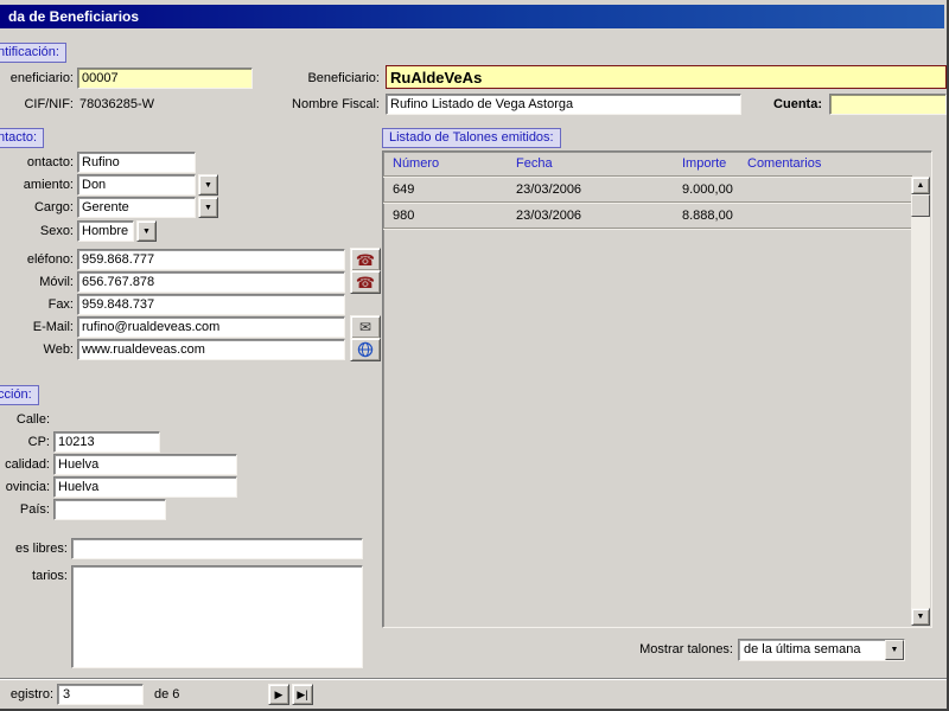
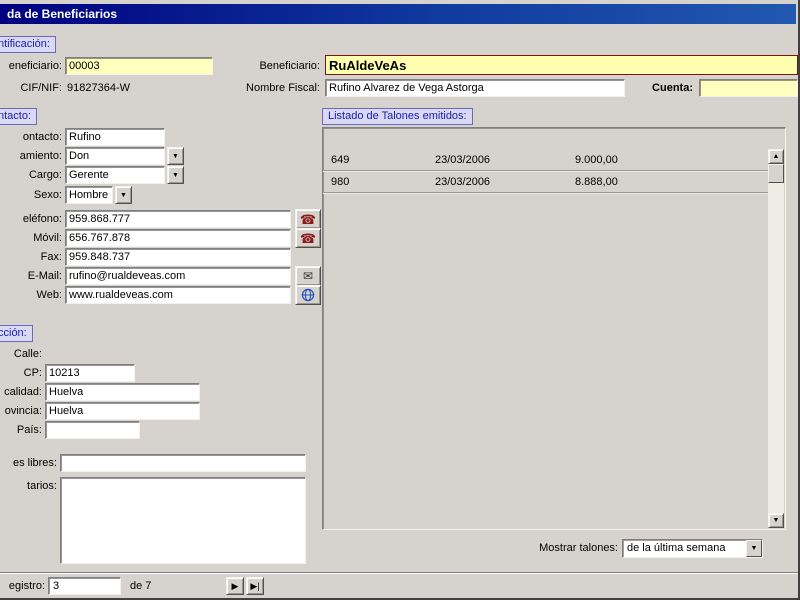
  da de Beneficiarios
  ntificación:
  eneficiario:
- 00007
+ 00003
  Beneficiario:
  RuAldeVeAs
  CIF/NIF:
- 78036285-W
+ 91827364-W
  Nombre Fiscal:
- Rufino Listado de Vega Astorga
+ Rufino Alvarez de Vega Astorga
  Cuenta:
  ntacto:
  ontacto:
  Rufino
  amiento:
  Don
  Cargo:
  Gerente
  Sexo:
  Hombre
  eléfono:
  959.868.777
  ☎
  Móvil:
  656.767.878
  ☎
  Fax:
  959.848.737
  E-Mail:
  rufino@rualdeveas.com
  ✉
  Web:
  www.rualdeveas.com
  cción:
  Calle:
  CP:
  10213
  calidad:
  Huelva
  ovincia:
  Huelva
  País:
  es libres:
  tarios:
  Listado de Talones emitidos:
- Número
- Fecha
- Importe
- Comentarios
  649
  23/03/2006
  9.000,00
  980
  23/03/2006
  8.888,00
  Mostrar talones:
  de la última semana
  egistro:
  3
- de 6
+ de 7
  ▶
  ▶|
